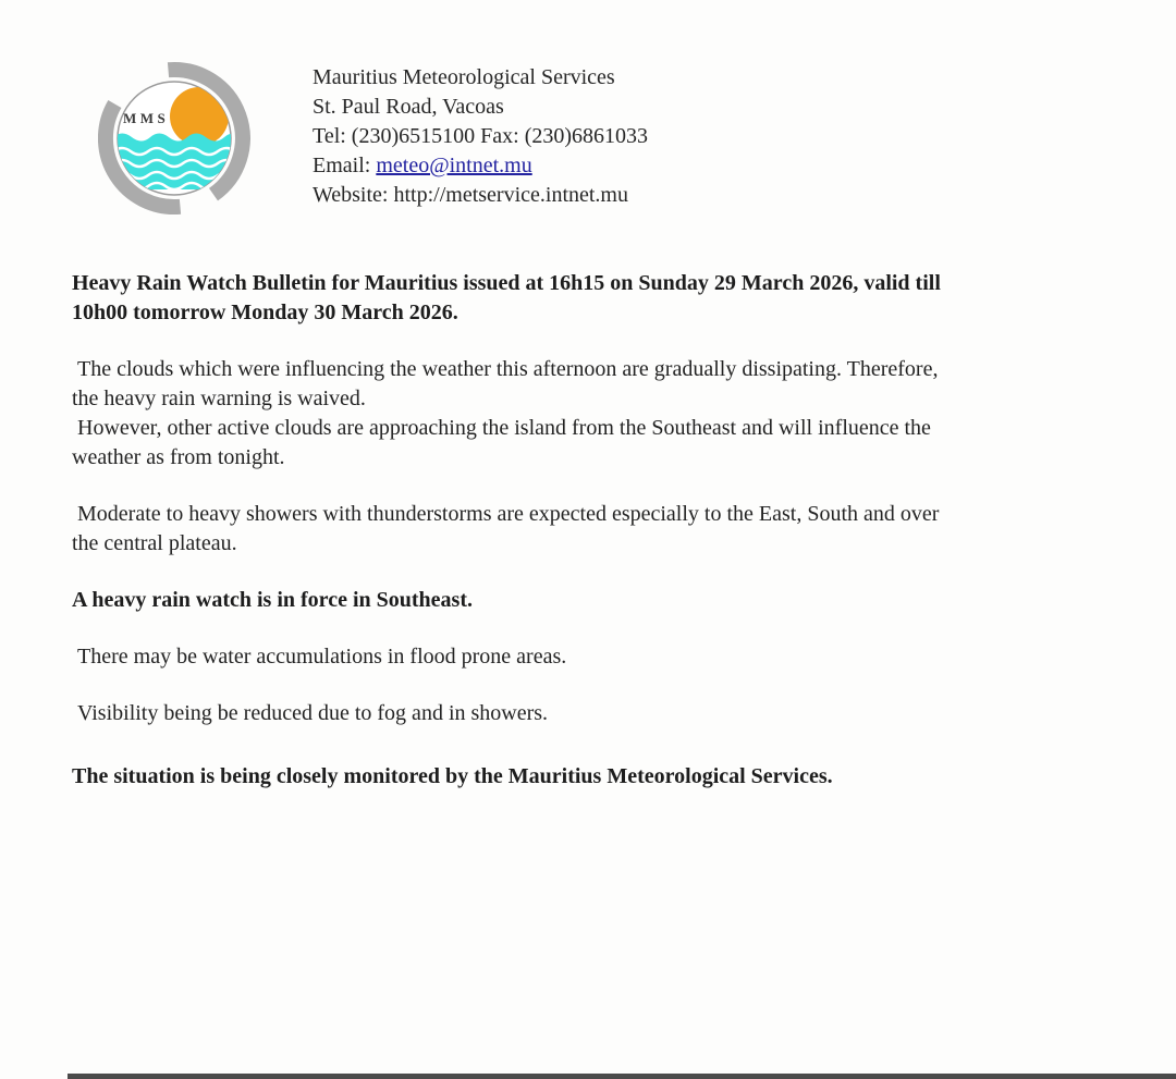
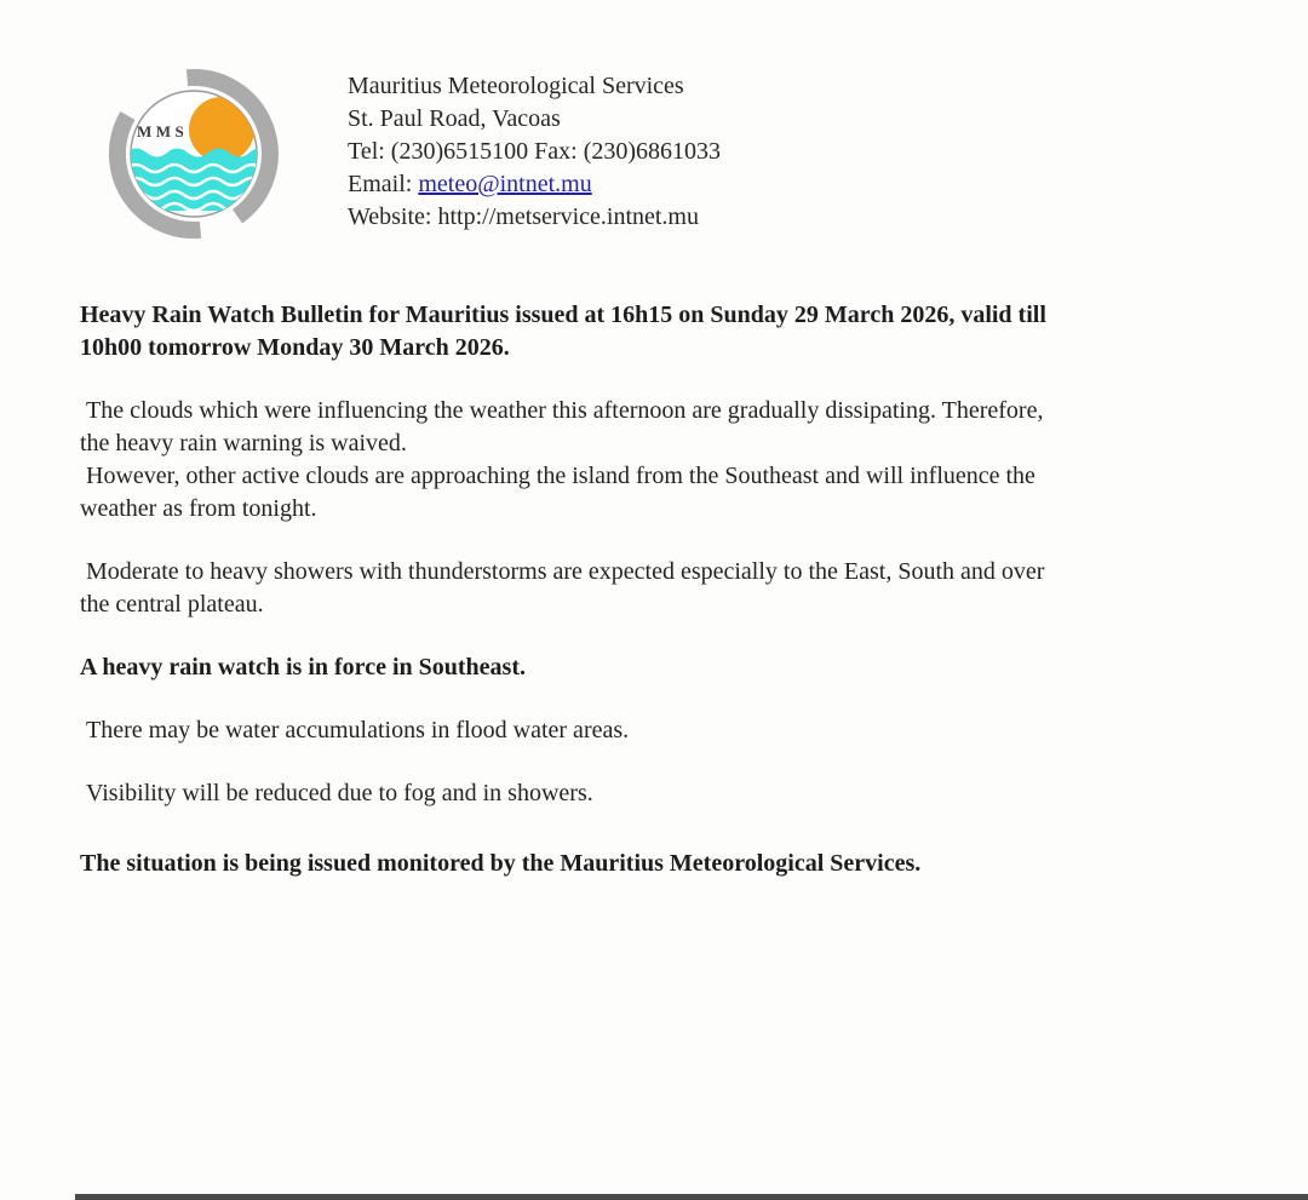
  MMS
  Mauritius Meteorological Services
  St. Paul Road, Vacoas
  Tel: (230)6515100 Fax: (230)6861033
  Email: meteo@intnet.mu
  Website: http://metservice.intnet.mu
  Heavy Rain Watch Bulletin for Mauritius issued at 16h15 on Sunday 29 March 2026, valid till
  10h00 tomorrow Monday 30 March 2026.
  The clouds which were influencing the weather this afternoon are gradually dissipating. Therefore,
  the heavy rain warning is waived.
  However, other active clouds are approaching the island from the Southeast and will influence the
  weather as from tonight.
  Moderate to heavy showers with thunderstorms are expected especially to the East, South and over
  the central plateau.
  A heavy rain watch is in force in Southeast.
- There may be water accumulations in flood prone areas.
+ There may be water accumulations in flood water areas.
- Visibility being be reduced due to fog and in showers.
+ Visibility will be reduced due to fog and in showers.
- The situation is being closely monitored by the Mauritius Meteorological Services.
+ The situation is being issued monitored by the Mauritius Meteorological Services.
